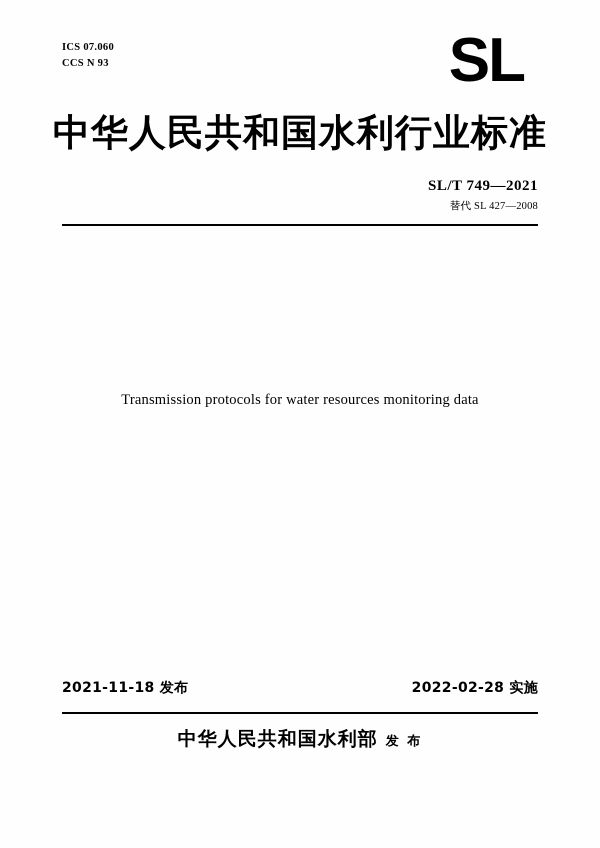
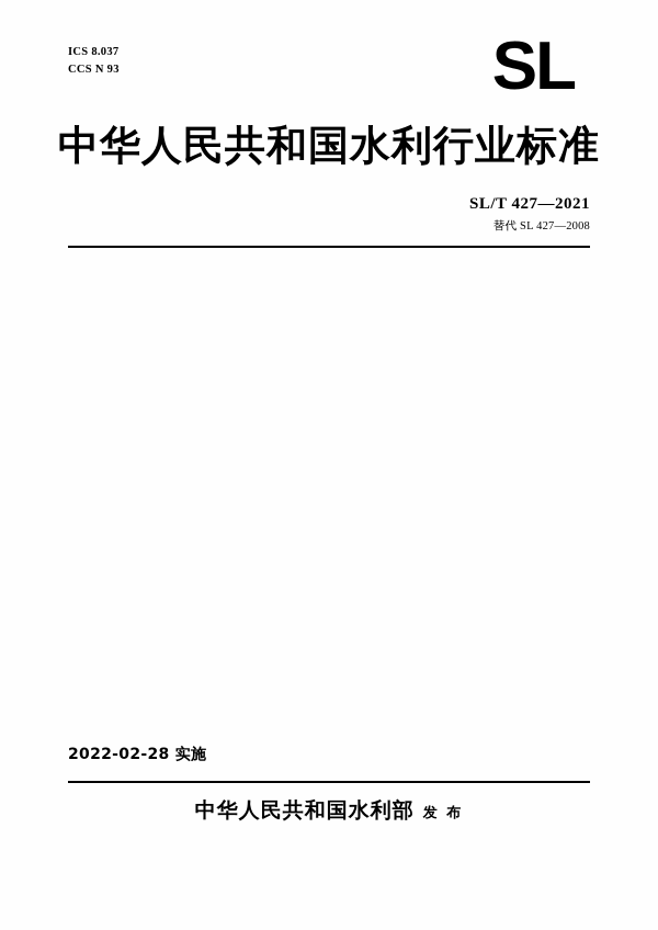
- ICS 07.060
+ ICS 8.037
  CCS N 93
  SL
  中华人民共和国水利行业标准
- SL/T 749—2021
+ SL/T 427—2021
  替代 SL 427—2008
- Transmission protocols for water resources monitoring data
- 2021-11-18 发布
  2022-02-28 实施
  中华人民共和国水利部 发 布
